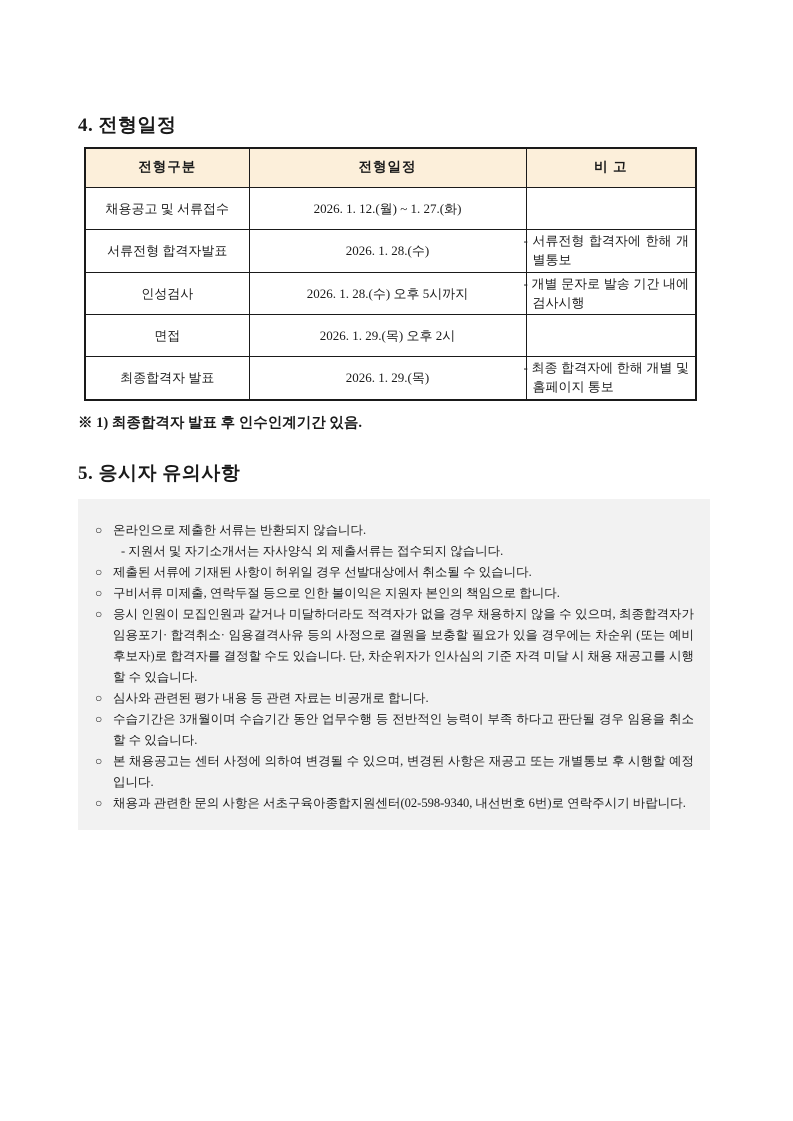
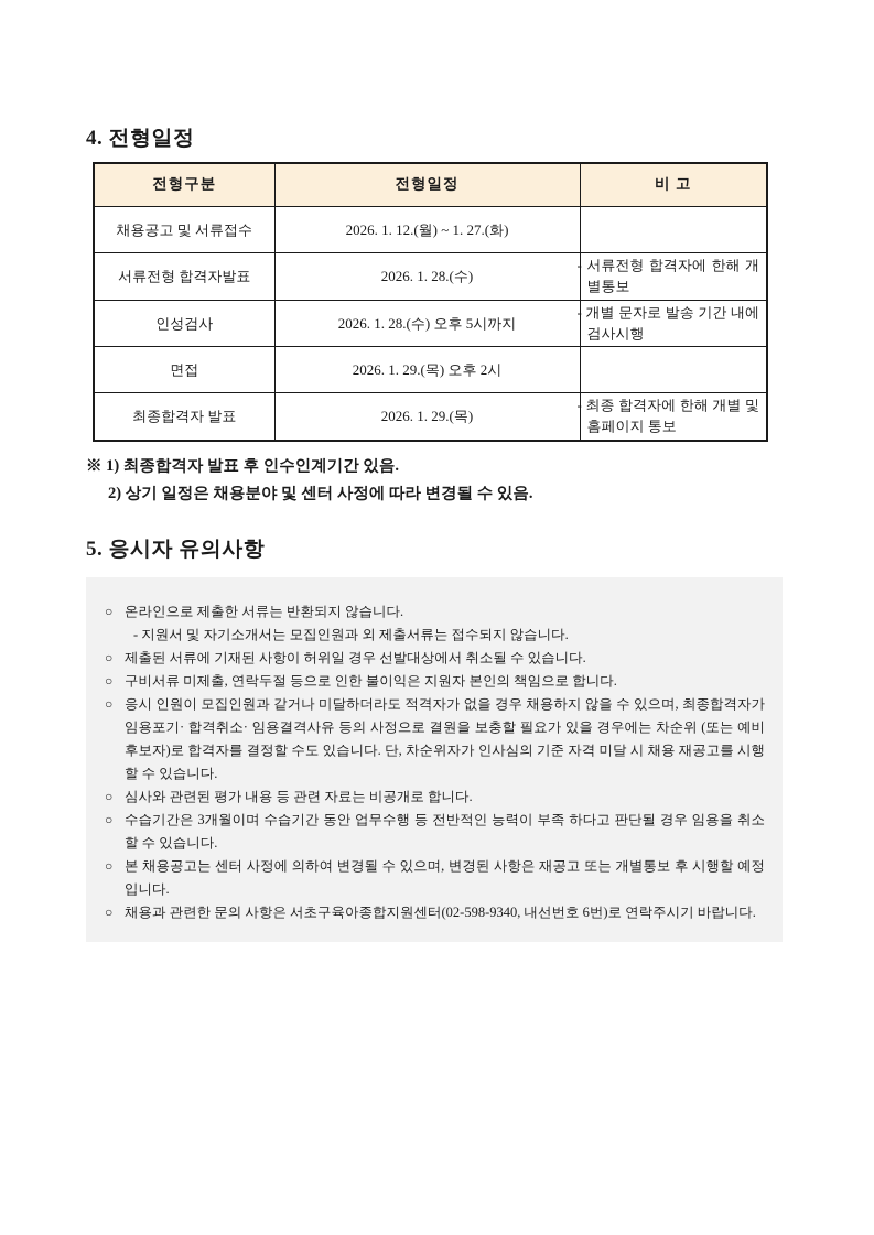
  4. 전형일정
  전형구분	전형일정	비 고
  채용공고 및 서류접수	2026. 1. 12.(월) ~ 1. 27.(화)
  서류전형 합격자발표	2026. 1. 28.(수)	- 서류전형 합격자에 한해 개별통보
  인성검사	2026. 1. 28.(수) 오후 5시까지	- 개별 문자로 발송 기간 내에 검사시행
  면접	2026. 1. 29.(목) 오후 2시
  최종합격자 발표	2026. 1. 29.(목)	- 최종 합격자에 한해 개별 및 홈페이지 통보
  ※ 1) 최종합격자 발표 후 인수인계기간 있음.
+ 2) 상기 일정은 채용분야 및 센터 사정에 따라 변경될 수 있음.
  5. 응시자 유의사항
  ○
  온라인으로 제출한 서류는 반환되지 않습니다.
- - 지원서 및 자기소개서는 자사양식 외 제출서류는 접수되지 않습니다.
+ - 지원서 및 자기소개서는 모집인원과 외 제출서류는 접수되지 않습니다.
  ○
  제출된 서류에 기재된 사항이 허위일 경우 선발대상에서 취소될 수 있습니다.
  ○
  구비서류 미제출, 연락두절 등으로 인한 불이익은 지원자 본인의 책임으로 합니다.
  ○
  응시 인원이 모집인원과 같거나 미달하더라도 적격자가 없을 경우 채용하지 않을 수 있으며, 최종합격자가 임용포기· 합격취소· 임용결격사유 등의 사정으로 결원을 보충할 필요가 있을 경우에는 차순위 (또는 예비후보자)로 합격자를 결정할 수도 있습니다. 단, 차순위자가 인사심의 기준 자격 미달 시 채용 재공고를 시행할 수 있습니다.
  ○
  심사와 관련된 평가 내용 등 관련 자료는 비공개로 합니다.
  ○
  수습기간은 3개월이며 수습기간 동안 업무수행 등 전반적인 능력이 부족 하다고 판단될 경우 임용을 취소할 수 있습니다.
  ○
  본 채용공고는 센터 사정에 의하여 변경될 수 있으며, 변경된 사항은 재공고 또는 개별통보 후 시행할 예정입니다.
  ○
  채용과 관련한 문의 사항은 서초구육아종합지원센터(02-598-9340, 내선번호 6번)로 연락주시기 바랍니다.
